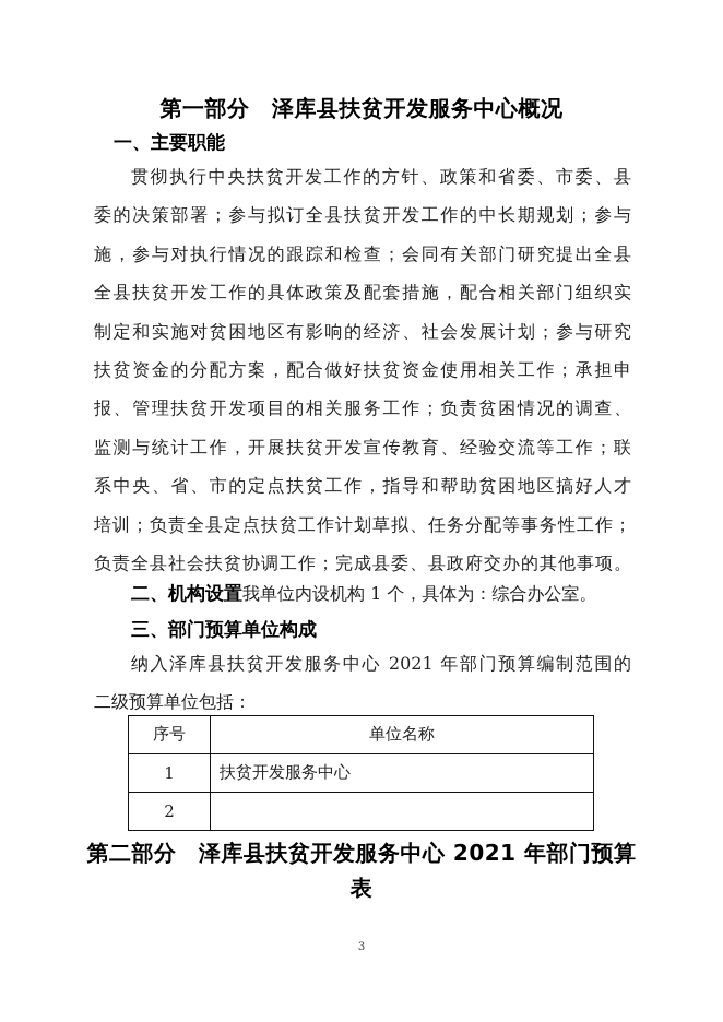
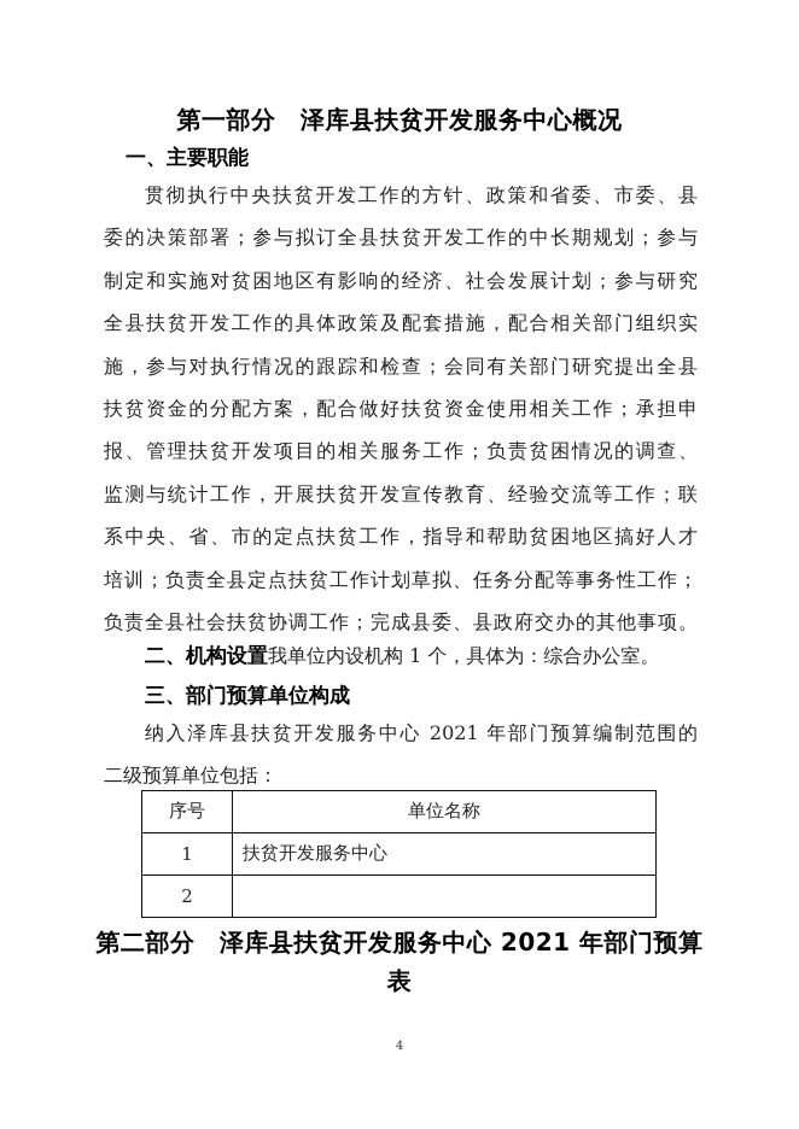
  第一部分 泽库县扶贫开发服务中心概况
  一、主要职能
  贯彻执行中央扶贫开发工作的方针、政策和省委、市委、县
  委的决策部署；参与拟订全县扶贫开发工作的中长期规划；参与
- 施，参与对执行情况的跟踪和检查；会同有关部门研究提出全县
+ 制定和实施对贫困地区有影响的经济、社会发展计划；参与研究
  全县扶贫开发工作的具体政策及配套措施，配合相关部门组织实
- 制定和实施对贫困地区有影响的经济、社会发展计划；参与研究
+ 施，参与对执行情况的跟踪和检查；会同有关部门研究提出全县
  扶贫资金的分配方案，配合做好扶贫资金使用相关工作；承担申
  报、管理扶贫开发项目的相关服务工作；负责贫困情况的调查、
  监测与统计工作，开展扶贫开发宣传教育、经验交流等工作；联
  系中央、省、市的定点扶贫工作，指导和帮助贫困地区搞好人才
  培训；负责全县定点扶贫工作计划草拟、任务分配等事务性工作；
  负责全县社会扶贫协调工作；完成县委、县政府交办的其他事项。
  二、机构设置我单位内设机构 1 个，具体为：综合办公室。
  三、部门预算单位构成
  纳入泽库县扶贫开发服务中心 2021 年部门预算编制范围的
  二级预算单位包括：
  序号	单位名称
  1	扶贫开发服务中心
  2
  第二部分 泽库县扶贫开发服务中心 2021 年部门预算
  表
- 3
+ 4
